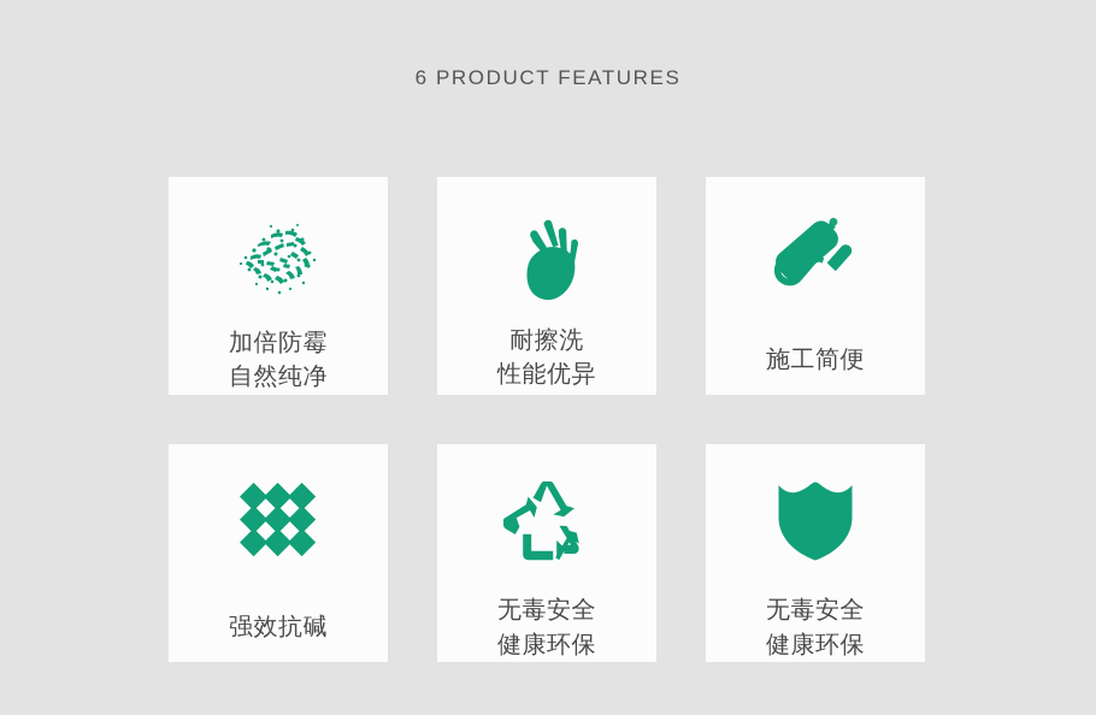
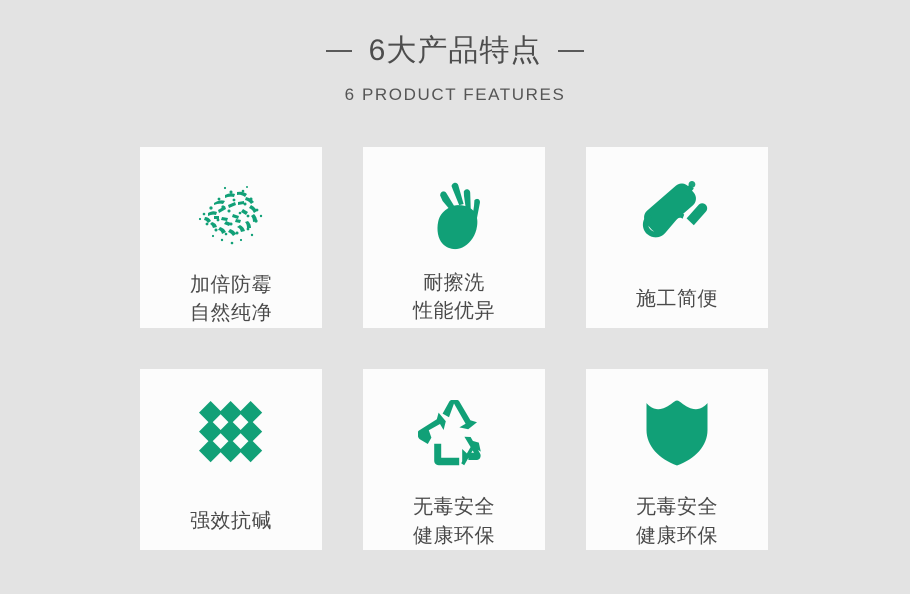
+ 6大产品特点
  6 PRODUCT FEATURES
  加倍防霉
  自然纯净
  耐擦洗
  性能优异
  施工简便
  强效抗碱
  无毒安全
  健康环保
  无毒安全
  健康环保
